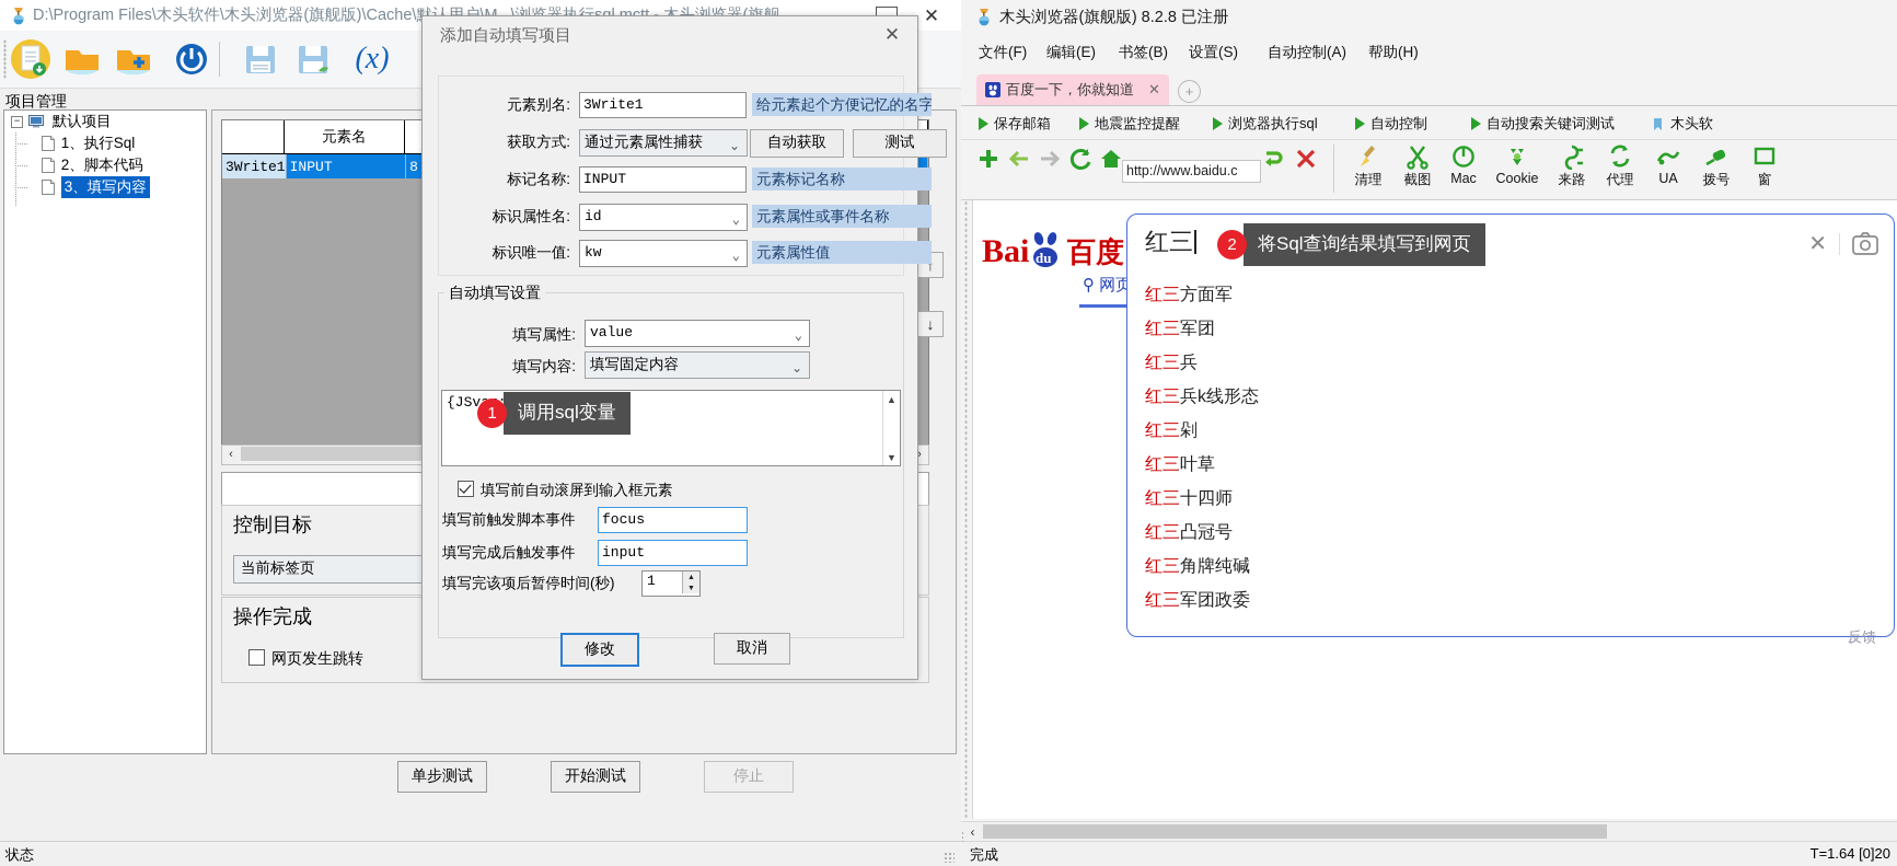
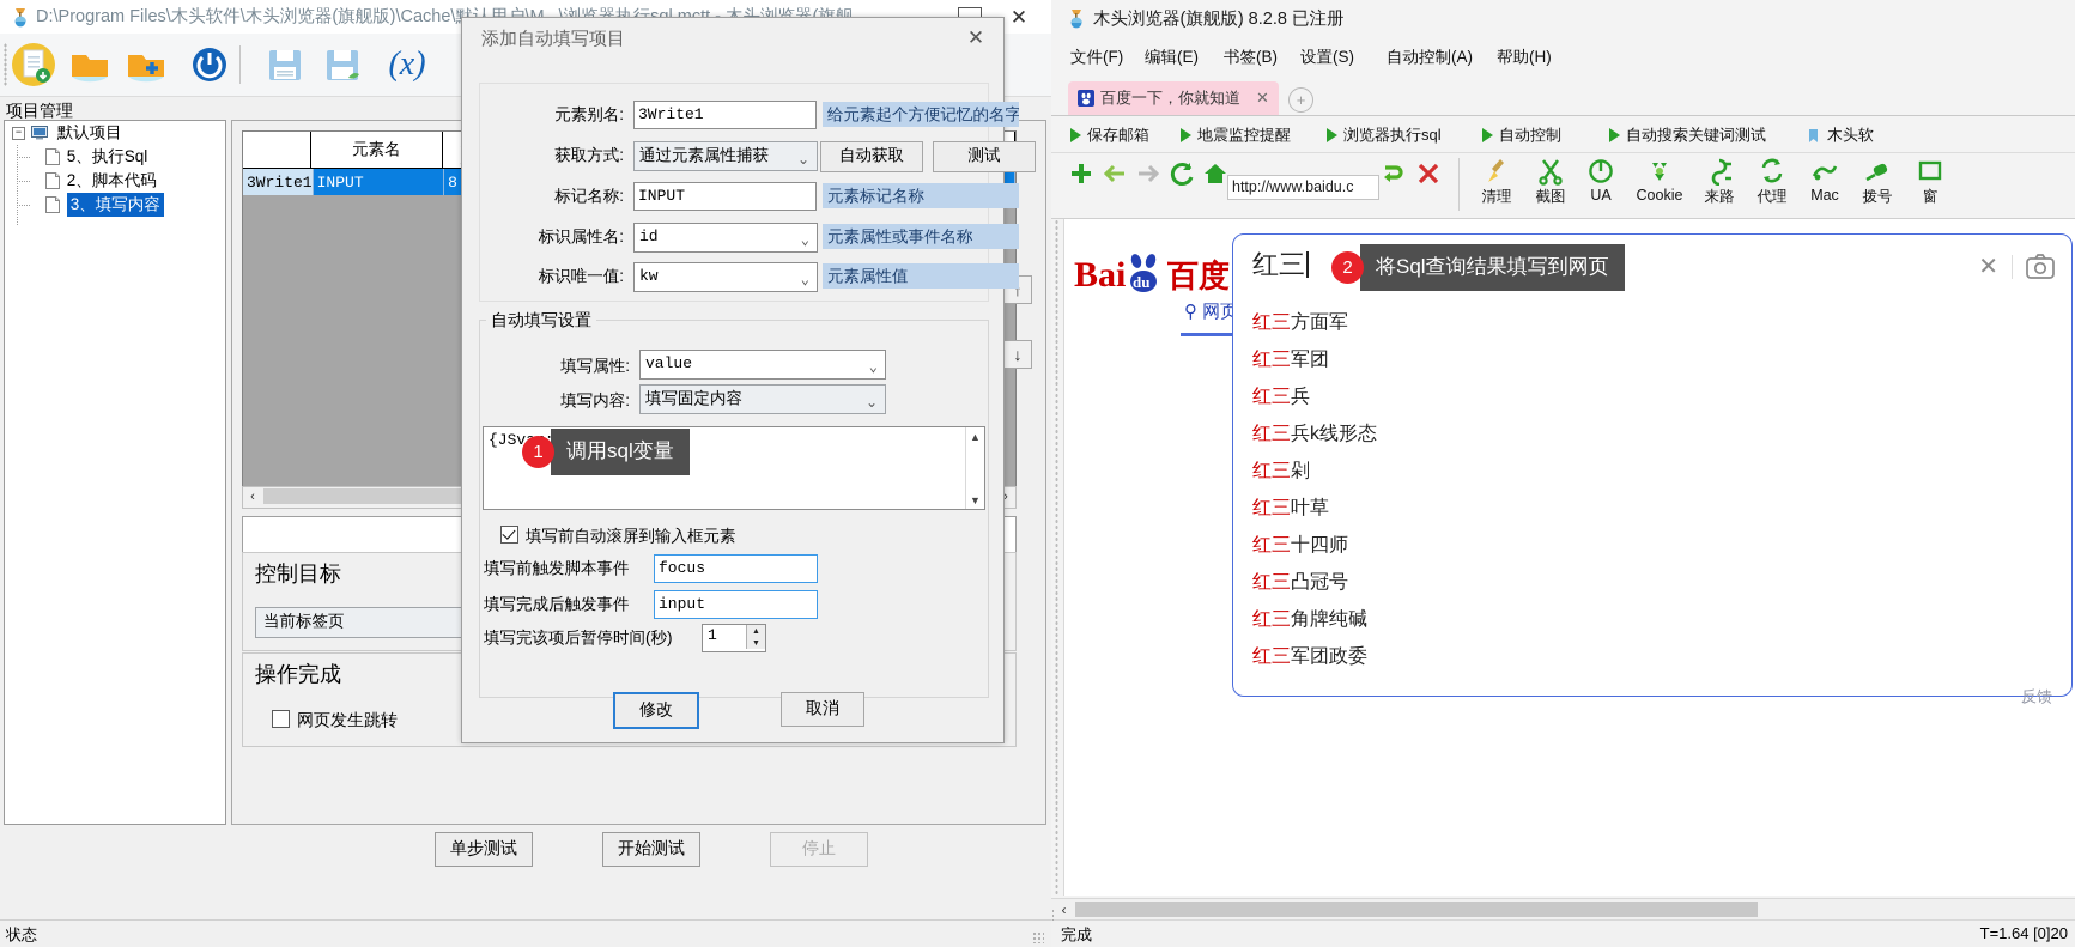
  ✕
  (x)
  项目管理
  −
  默认项目
- 1、执行Sql
+ 5、执行Sql
  2、脚本代码
  3、填写内容
  元素名
  3Write1
  INPUT
  8
  ‹
  ›
  控制目标
  当前标签页
  操作完成
  网页发生跳转
  ↑
  ↓
  单步测试
  开始测试
  停止
  状态
  添加自动填写项目
  ✕
  元素别名:
  3Write1
  给元素起个方便记忆的名字
  获取方式:
  通过元素属性捕获
  ⌄
  自动获取
  测试
  标记名称:
  INPUT
  元素标记名称
  标识属性名:
  id
  ⌄
  元素属性或事件名称
  标识唯一值:
  kw
  ⌄
  元素属性值
  自动填写设置
  填写属性:
  value
  ⌄
  填写内容:
  填写固定内容
  ⌄
  ▲
  ▼
  填写前自动滚屏到输入框元素
  填写前触发脚本事件
  focus
  填写完成后触发事件
  input
  填写完该项后暂停时间(秒)
  1
  修改
  取消
  1
  调用sql变量
  木头浏览器(旗舰版) 8.2.8 已注册
  文件(F)
  编辑(E)
  书签(B)
  设置(S)
  自动控制(A)
  帮助(H)
  百度一下，你就知道
  ✕
  +
  保存邮箱
  地震监控提醒
  浏览器执行sql
  自动控制
  自动搜索关键词测试
  木头软
  http://www.baidu.c
  清理
  截图
- Mac
+ UA
  Cookie
  来路
  代理
- UA
+ Mac
  拨号
  窗
  Bai
  du
  百度
  ⚲ 网页
  红三
  ✕
  红三方面军
  红三军团
  红三兵
  红三兵k线形态
  红三剁
  红三叶草
  红三十四师
  红三凸冠号
  红三角牌纯碱
  红三军团政委
  反馈
  ‹
  完成
  T=1.64 [0]20
  2
  将Sql查询结果填写到网页
